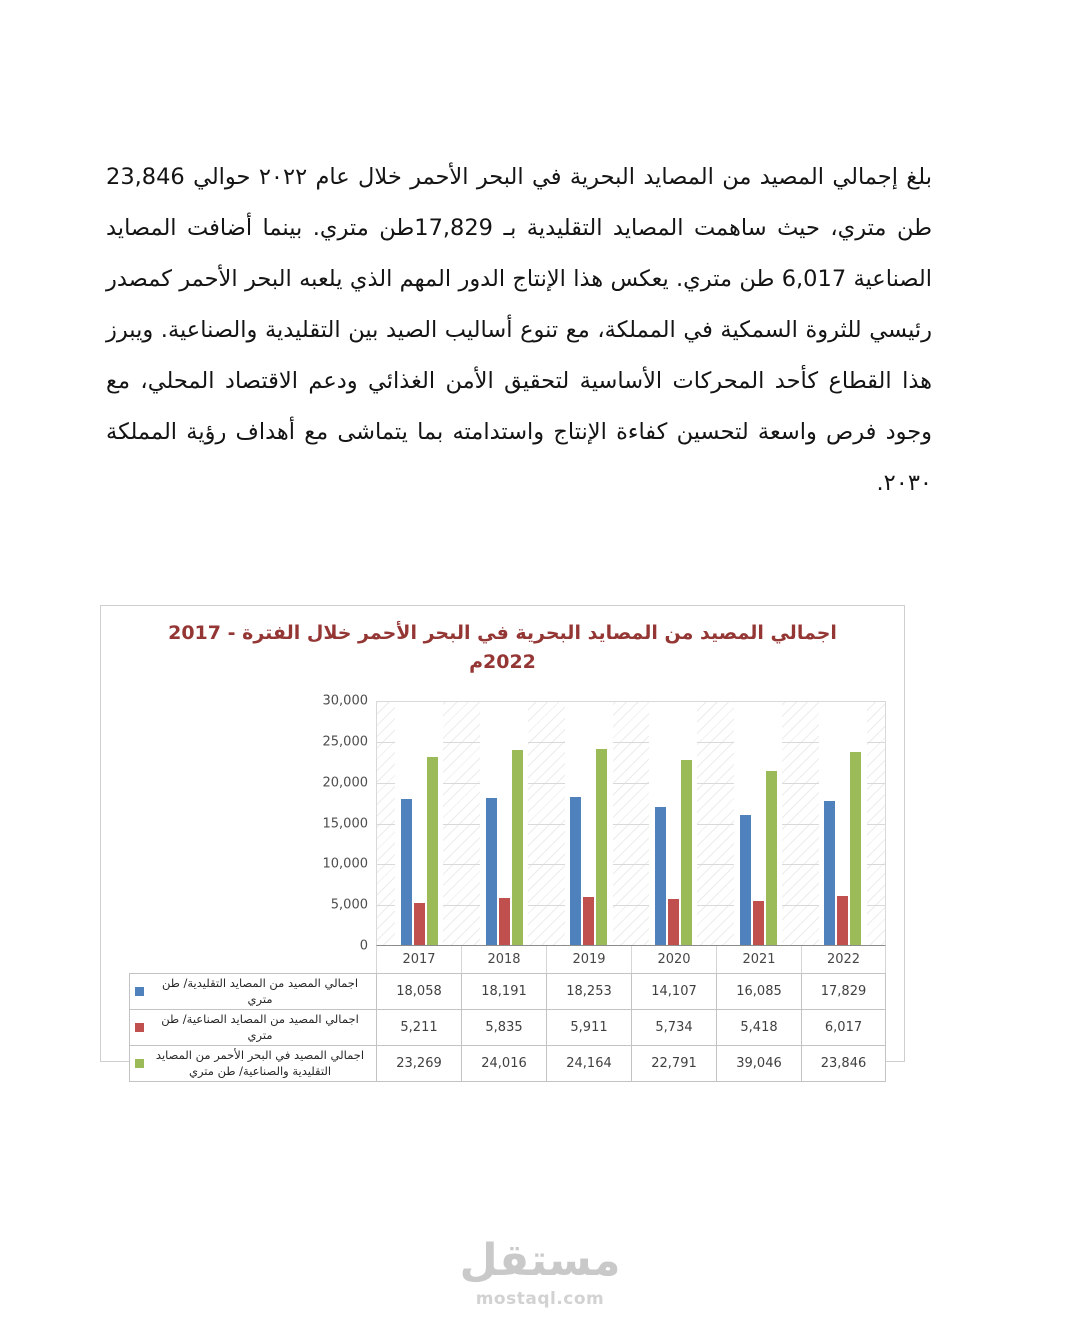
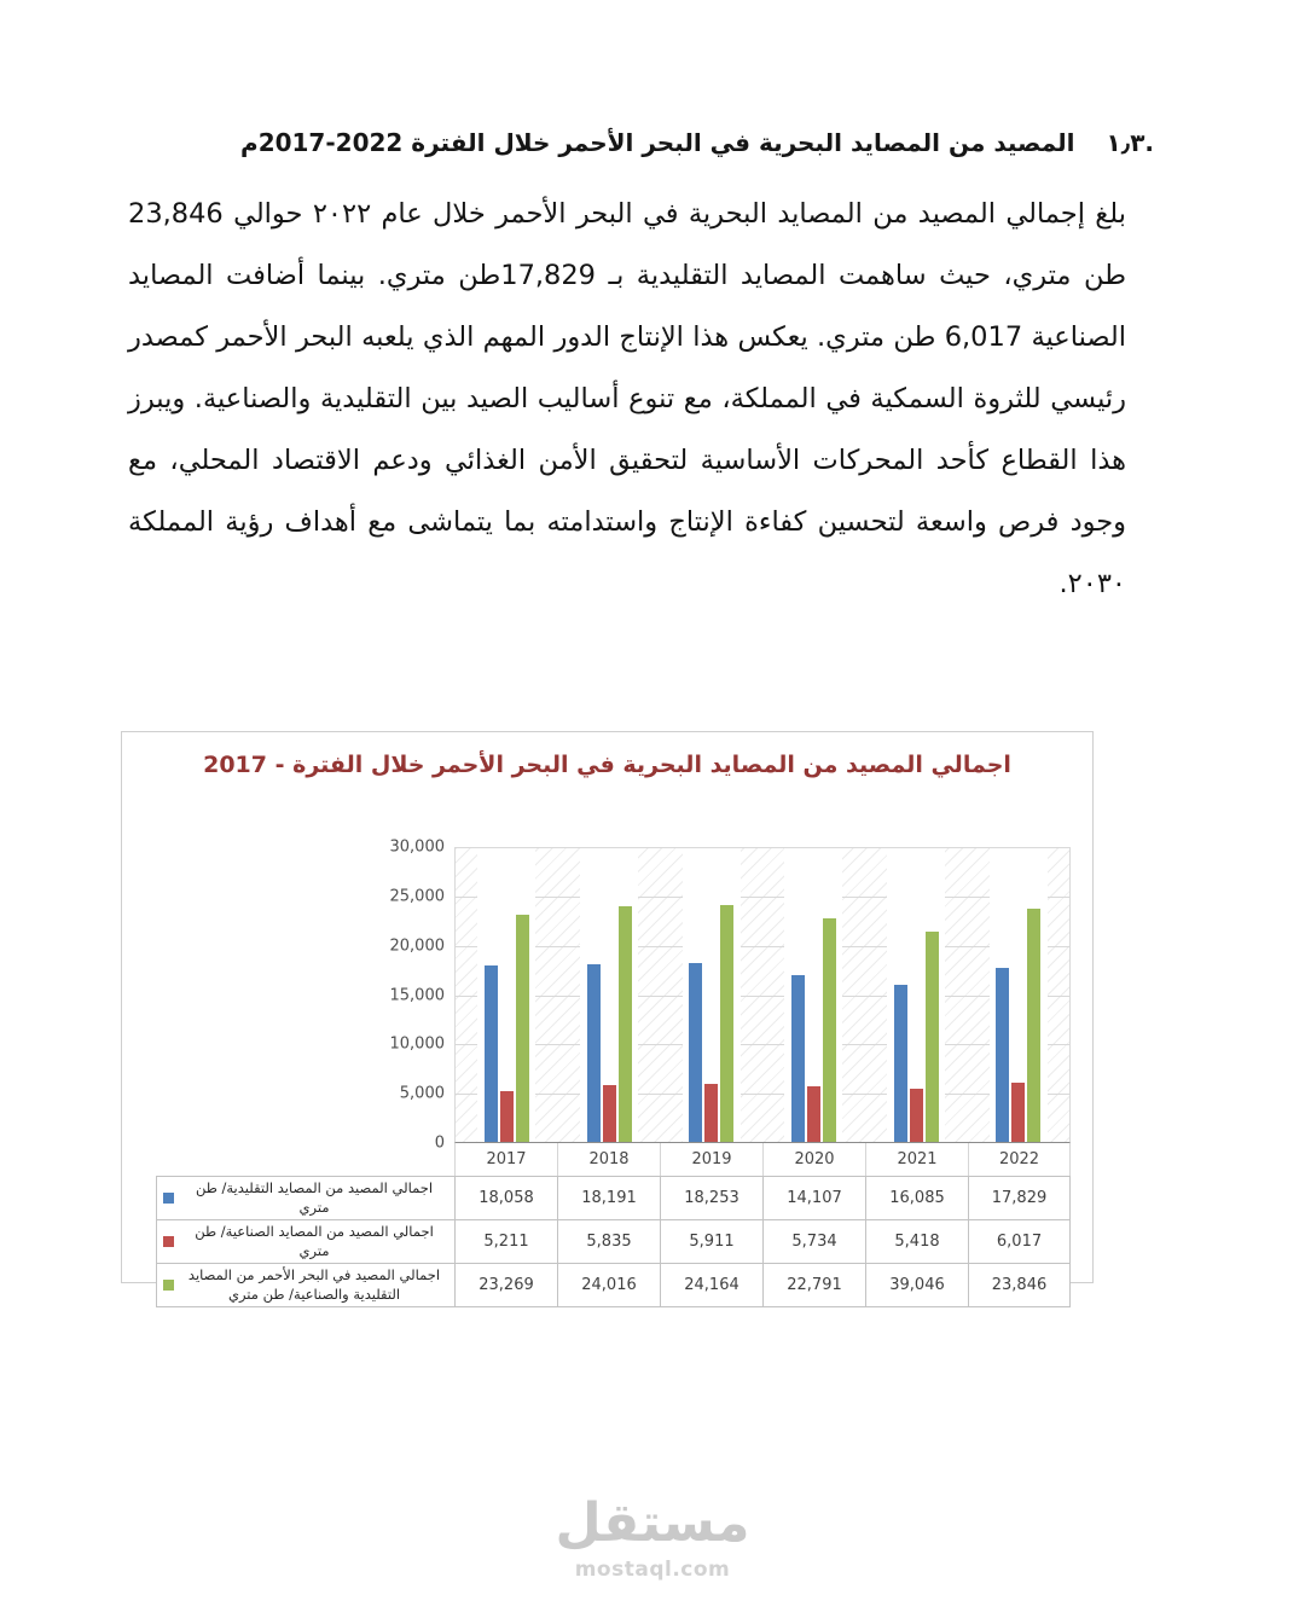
+ ١٫٣.المصيد من المصايد البحرية في البحر الأحمر خلال الفترة 2022-2017م
  بلغ إجمالي المصيد من المصايد البحرية في البحر الأحمر خلال عام ٢٠٢٢ حوالي 23,846 طن متري، حيث ساهمت المصايد التقليدية بـ 17,829طن متري. بينما أضافت المصايد الصناعية 6,017 طن متري. يعكس هذا الإنتاج الدور المهم الذي يلعبه البحر الأحمر كمصدر رئيسي للثروة السمكية في المملكة، مع تنوع أساليب الصيد بين التقليدية والصناعية. ويبرز هذا القطاع كأحد المحركات الأساسية لتحقيق الأمن الغذائي ودعم الاقتصاد المحلي، مع وجود فرص واسعة لتحسين كفاءة الإنتاج واستدامته بما يتماشى مع أهداف رؤية المملكة ٢٠٣٠.
  اجمالي المصيد من المصايد البحرية في البحر الأحمر خلال الفترة - 2017
- 2022م
  0
  5,000
  10,000
  15,000
  20,000
  25,000
  30,000
  2017
  2018
  2019
  2020
  2021
  2022
  اجمالي المصيد من المصايد التقليدية/ طن متري
  18,058
  18,191
  18,253
  14,107
  16,085
  17,829
  اجمالي المصيد من المصايد الصناعية/ طن متري
  5,211
  5,835
  5,911
  5,734
  5,418
  6,017
  اجمالي المصيد في البحر الأحمر من المصايد التقليدية والصناعية/ طن متري
  23,269
  24,016
  24,164
  22,791
  39,046
  23,846
  مستقل
  mostaql.com
